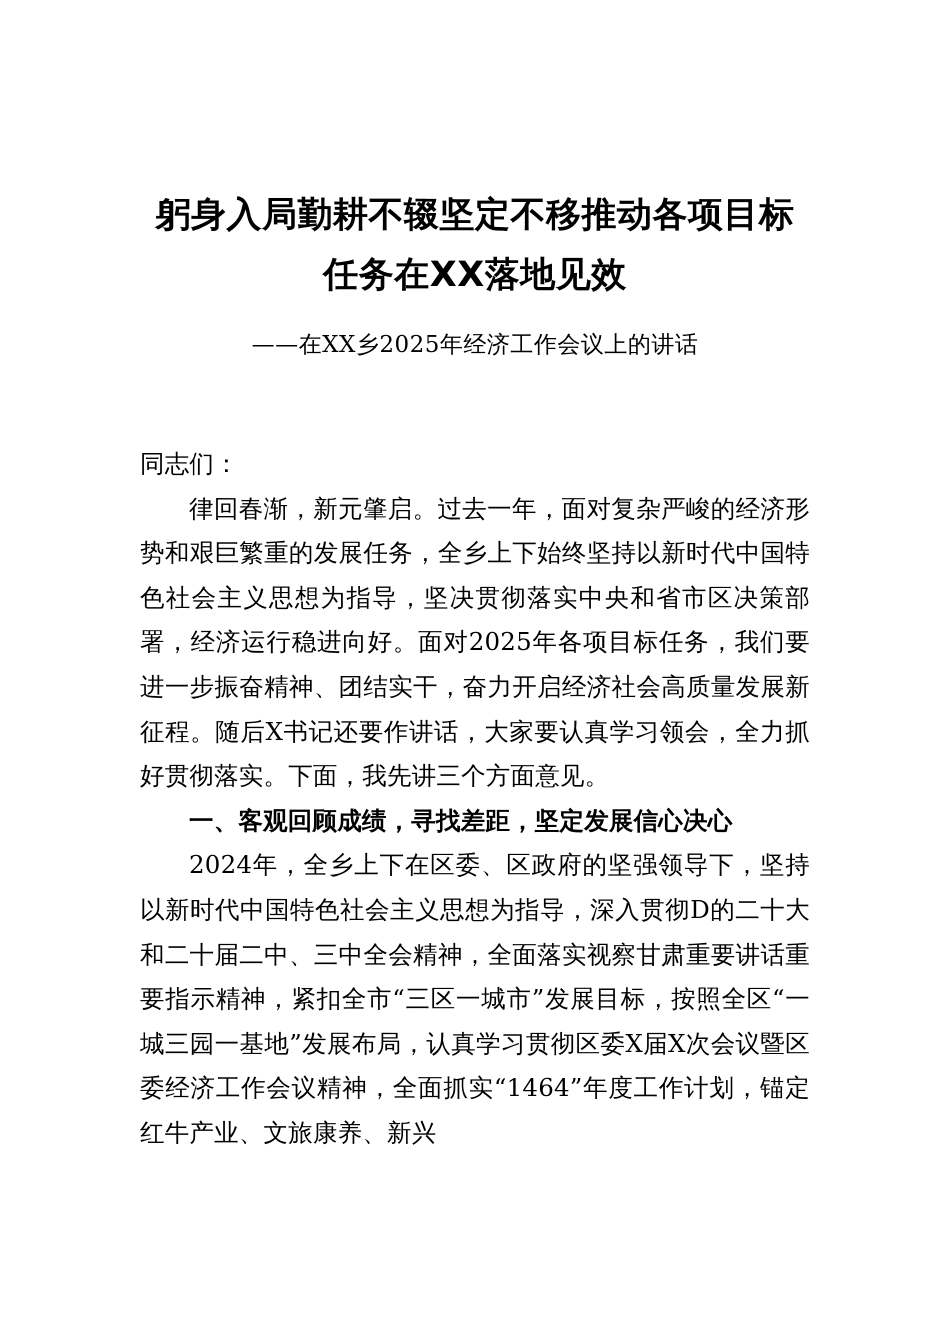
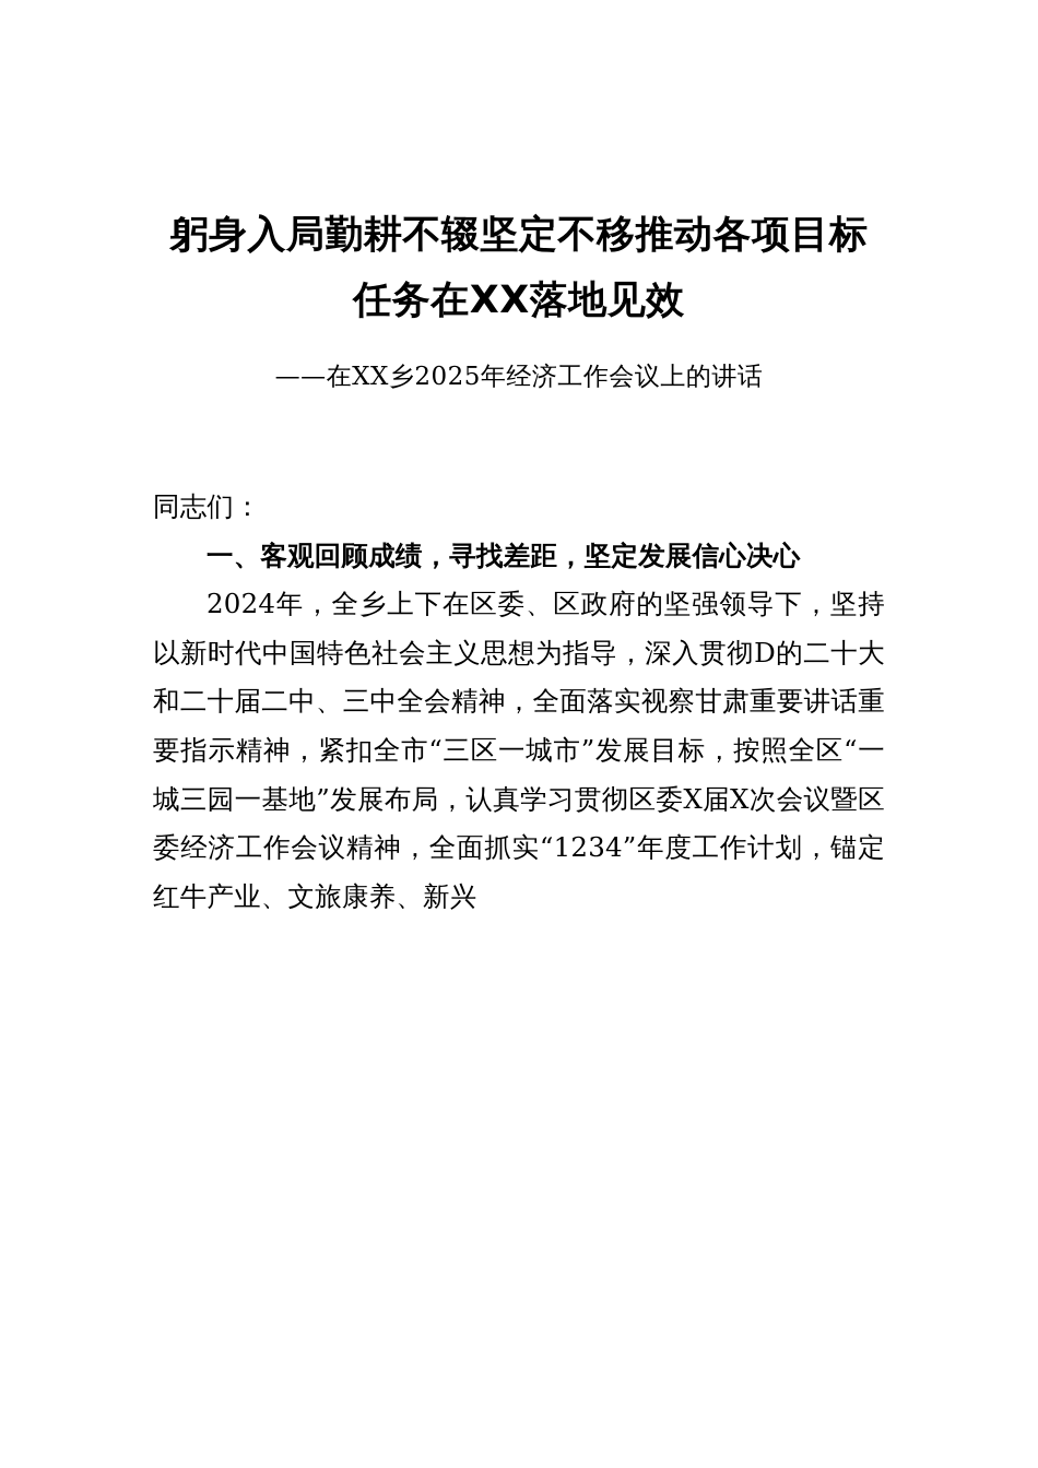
  躬身入局勤耕不辍坚定不移推动各项目标任务在XX落地见效
  ——在XX乡2025年经济工作会议上的讲话
  同志们：
- 律回春渐，新元肇启。过去一年，面对复杂严峻的经济形势和艰巨繁重的发展任务，全乡上下始终坚持以新时代中国特色社会主义思想为指导，坚决贯彻落实中央和省市区决策部署，经济运行稳进向好。面对2025年各项目标任务，我们要进一步振奋精神、团结实干，奋力开启经济社会高质量发展新征程。随后X书记还要作讲话，大家要认真学习领会，全力抓好贯彻落实。下面，我先讲三个方面意见。
  一、客观回顾成绩，寻找差距，坚定发展信心决心
- 2024年，全乡上下在区委、区政府的坚强领导下，坚持以新时代中国特色社会主义思想为指导，深入贯彻D的二十大和二十届二中、三中全会精神，全面落实视察甘肃重要讲话重要指示精神，紧扣全市“三区一城市”发展目标，按照全区“一城三园一基地”发展布局，认真学习贯彻区委X届X次会议暨区委经济工作会议精神，全面抓实“1464”年度工作计划，锚定红牛产业、文旅康养、新兴
+ 2024年，全乡上下在区委、区政府的坚强领导下，坚持以新时代中国特色社会主义思想为指导，深入贯彻D的二十大和二十届二中、三中全会精神，全面落实视察甘肃重要讲话重要指示精神，紧扣全市“三区一城市”发展目标，按照全区“一城三园一基地”发展布局，认真学习贯彻区委X届X次会议暨区委经济工作会议精神，全面抓实“1234”年度工作计划，锚定红牛产业、文旅康养、新兴
